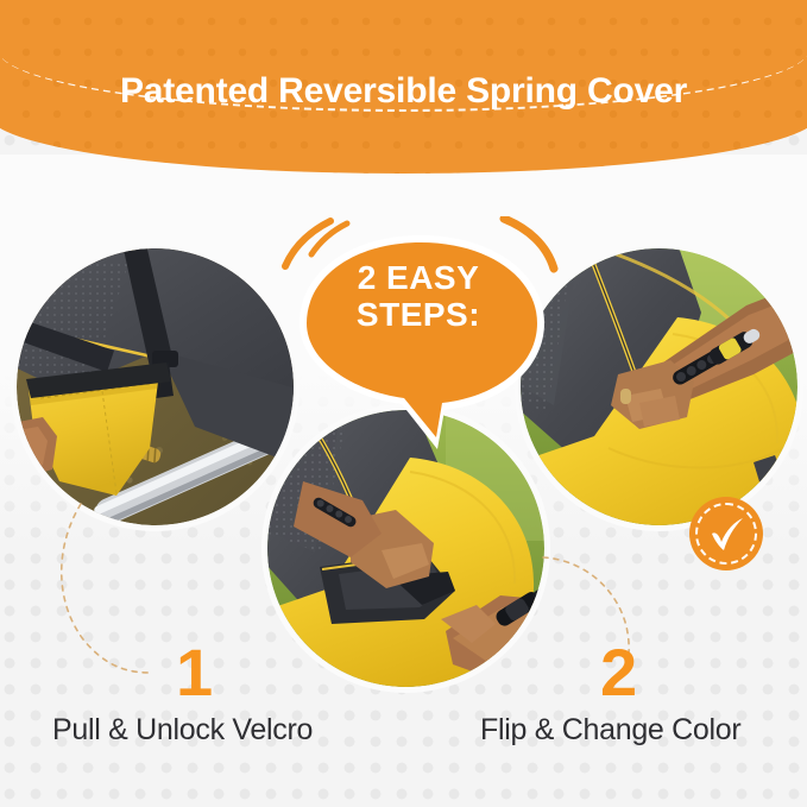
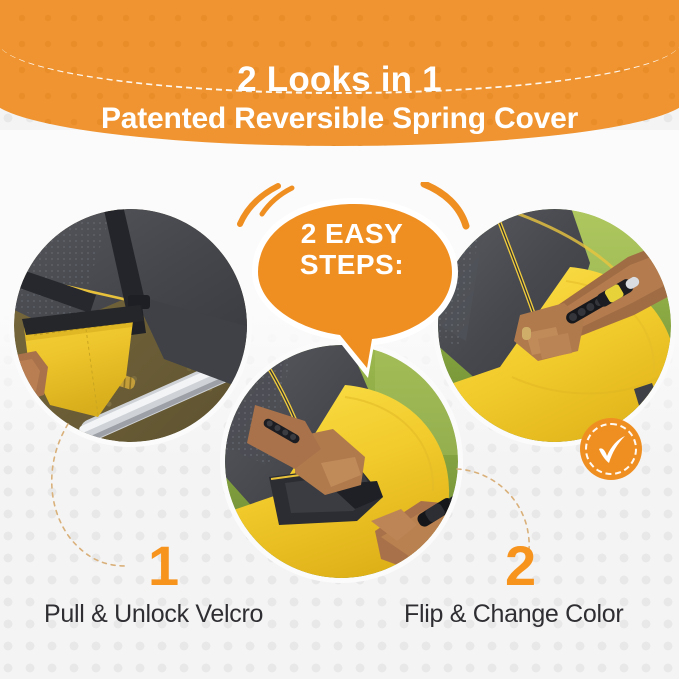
+ 2 Looks in 1
  Patented Reversible Spring Cover
  2 EASY
  STEPS:
  1
  2
  Pull & Unlock Velcro
  Flip & Change Color
